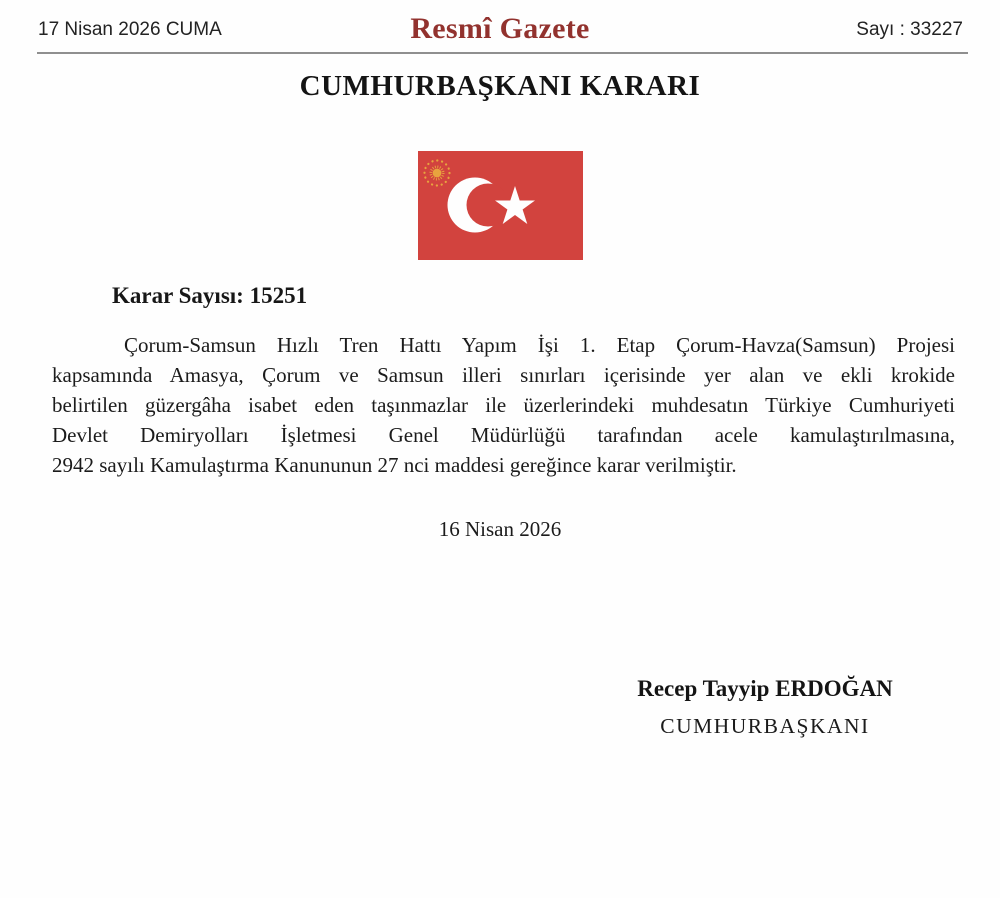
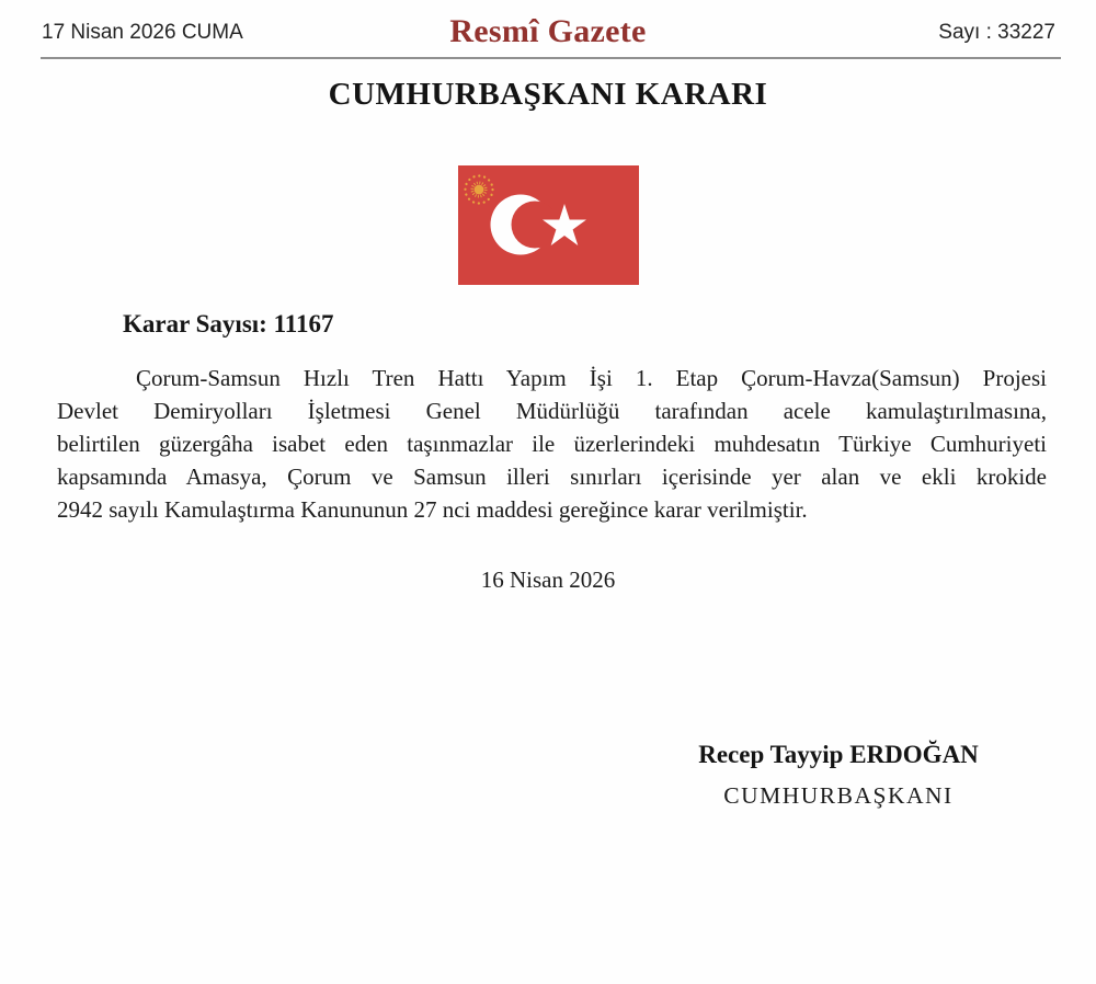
  17 Nisan 2026 CUMA
  Resmî Gazete
  Sayı : 33227
  CUMHURBAŞKANI KARARI
- Karar Sayısı: 15251
+ Karar Sayısı: 11167
  Çorum-Samsun Hızlı Tren Hattı Yapım İşi 1. Etap Çorum-Havza(Samsun) Projesi
- kapsamında Amasya, Çorum ve Samsun illeri sınırları içerisinde yer alan ve ekli krokide
+ Devlet Demiryolları İşletmesi Genel Müdürlüğü tarafından acele kamulaştırılmasına,
  belirtilen güzergâha isabet eden taşınmazlar ile üzerlerindeki muhdesatın Türkiye Cumhuriyeti
- Devlet Demiryolları İşletmesi Genel Müdürlüğü tarafından acele kamulaştırılmasına,
+ kapsamında Amasya, Çorum ve Samsun illeri sınırları içerisinde yer alan ve ekli krokide
  2942 sayılı Kamulaştırma Kanununun 27 nci maddesi gereğince karar verilmiştir.
  16 Nisan 2026
  Recep Tayyip ERDOĞAN
  CUMHURBAŞKANI
